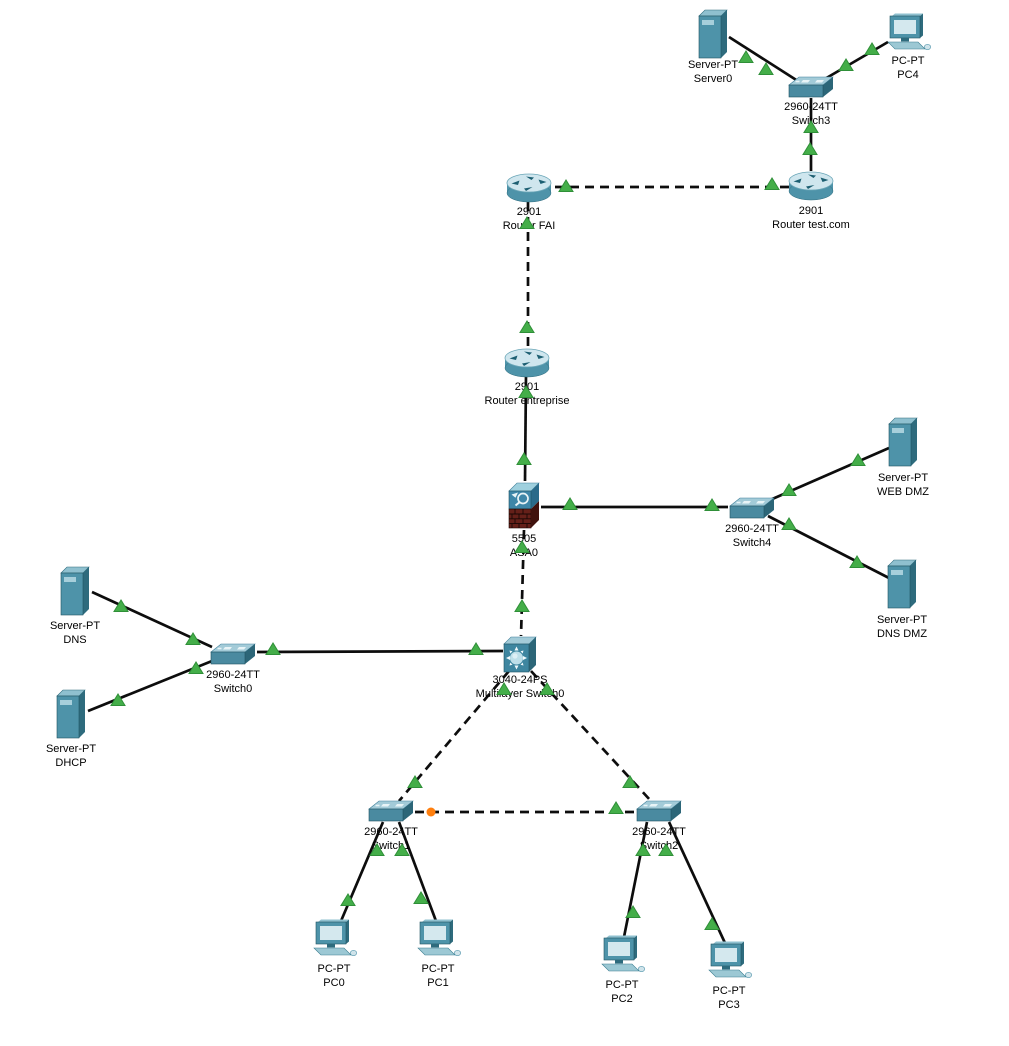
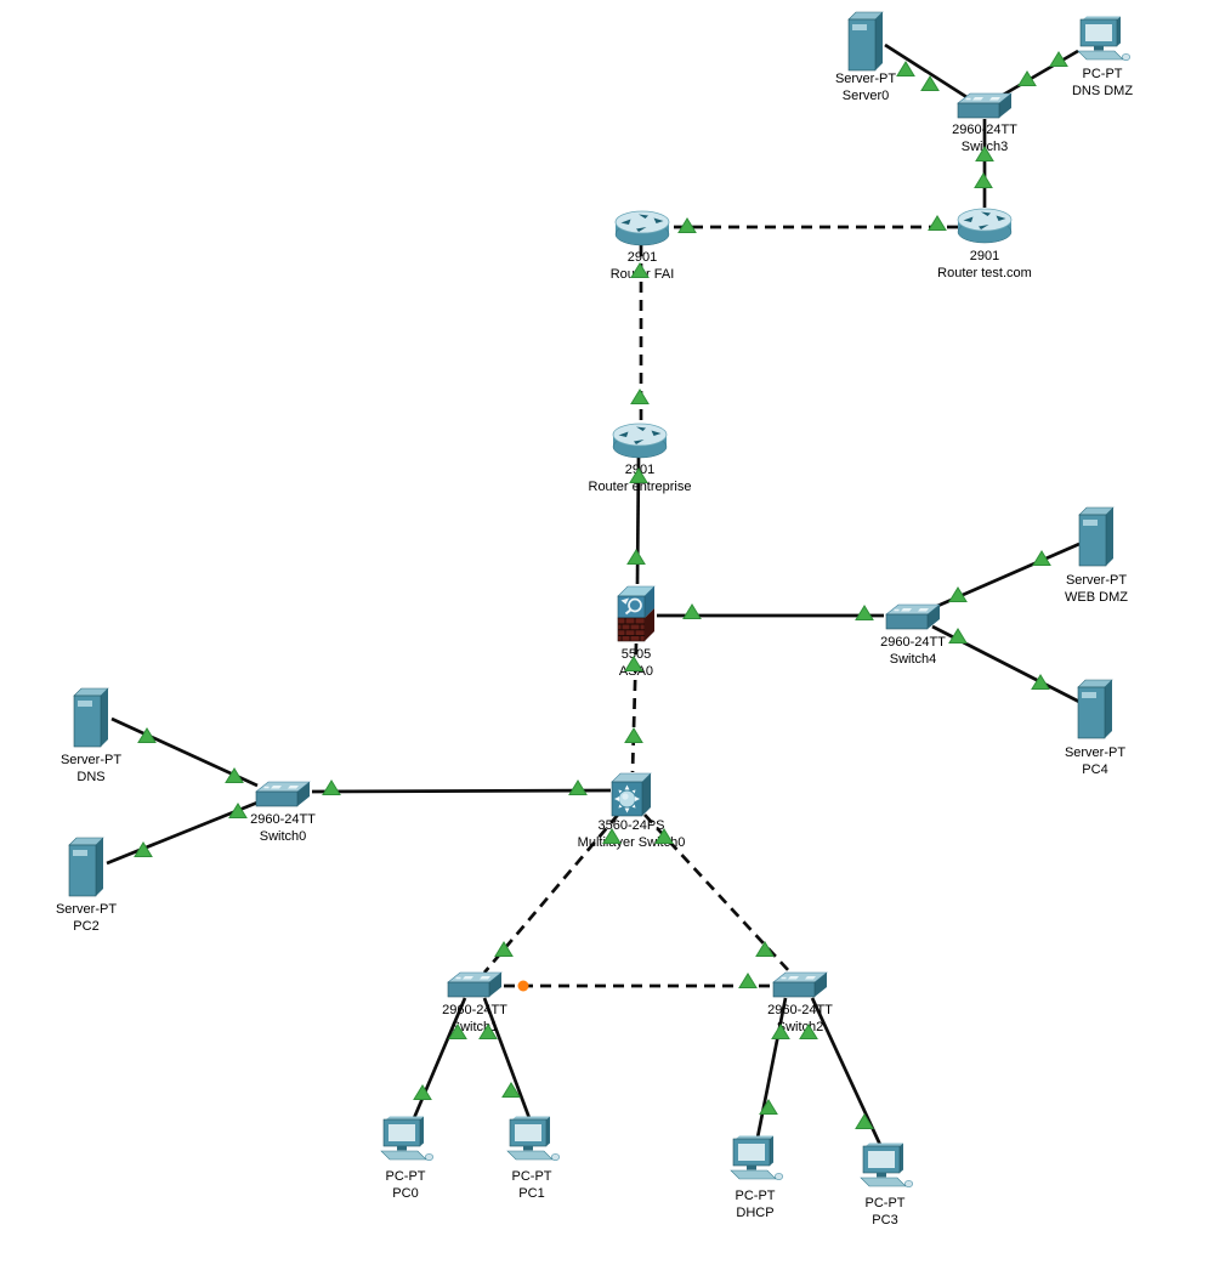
  Server-PT
  Server0
  PC-PT
- PC4
+ DNS DMZ
  2960-24TT
  Swich3
  2901
  Router test.com
  2901
  Rour FAI
  2901
  Router entreprise
  5505
  2960-24TT
  Switch4
  Server-PT
  WEB DMZ
  Server-PT
- DNS DMZ
+ PC4
- 3040-24PS
+ 3560-24PS
  2960-24TT
  Switch0
  Server-PT
  DNS
  Server-PT
- DHCP
+ PC2
  2960-24TT
  witc1
  2960-24TT
  witch2
  PC-PT
  PC0
  PC-PT
  PC1
  PC-PT
- PC2
+ DHCP
  PC-PT
  PC3
